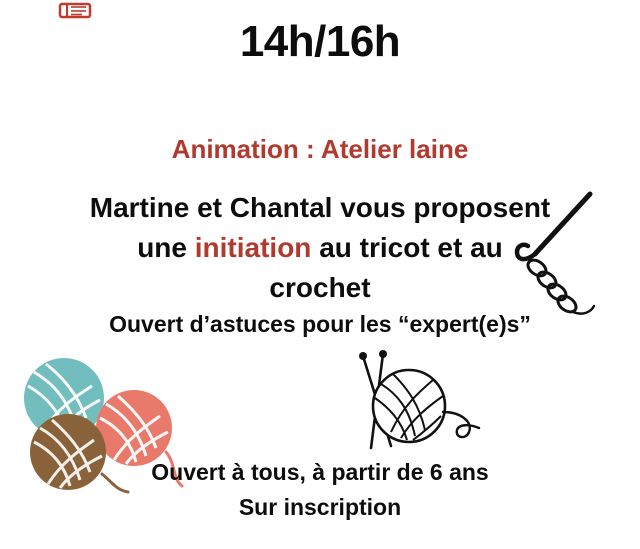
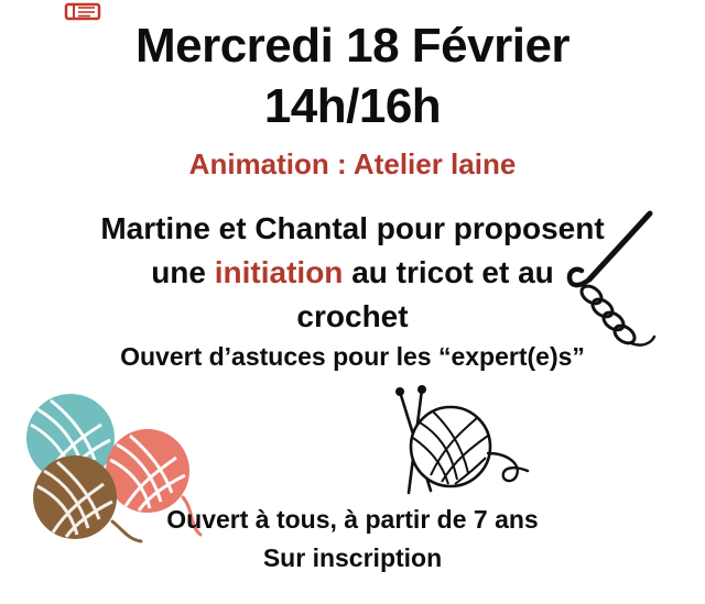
+ Mercredi 18 Février
  14h/16h
  Animation : Atelier laine
- Martine et Chantal vous proposent
+ Martine et Chantal pour proposent
  une initiation au tricot et au
  crochet
  Ouvert d’astuces pour les “expert(e)s”
- Ouvert à tous, à partir de 6 ans
+ Ouvert à tous, à partir de 7 ans
  Sur inscription
